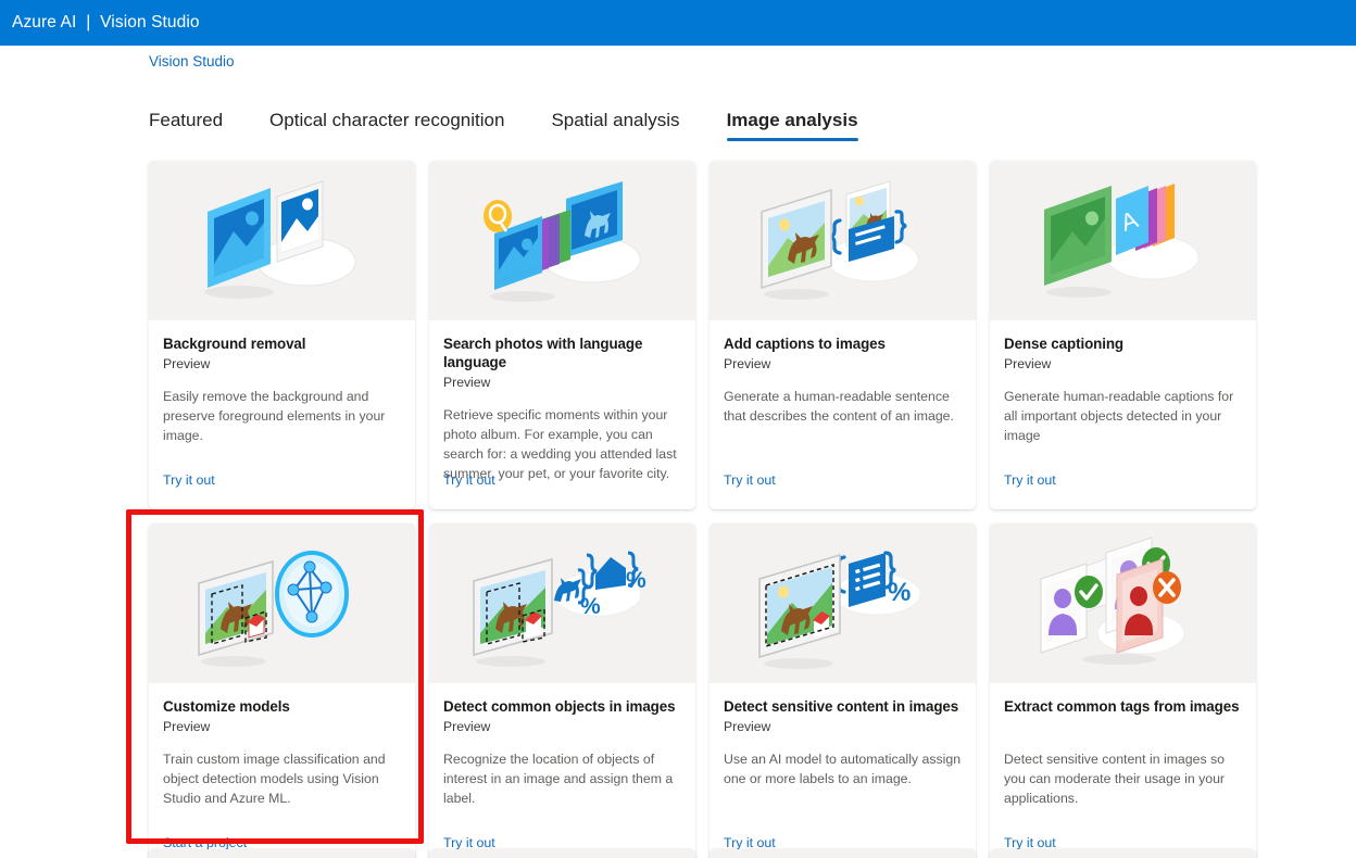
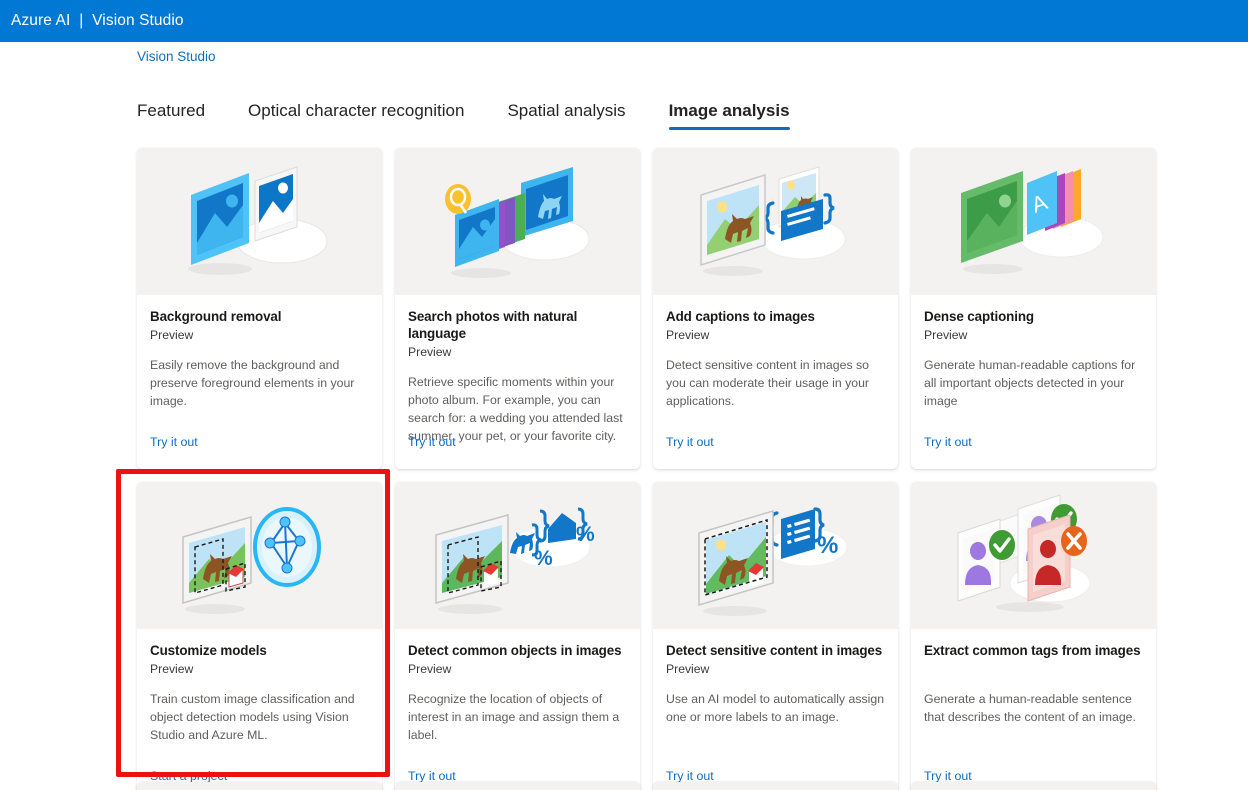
  Azure AI | Vision Studio
  Vision Studio
  Featured
  Optical character recognition
  Spatial analysis
  Image analysis
  Background removal
  Preview
  Easily remove the background and preserve foreground elements in your image.
  Try it out
- Search photos with language language
+ Search photos with natural language
  Preview
  Retrieve specific moments within your photo album. For example, you can search for: a wedding you attended last summer, your pet, or your favorite city.
  Try it out
  Add captions to images
  Preview
- Generate a human-readable sentence that describes the content of an image.
+ Detect sensitive content in images so you can moderate their usage in your applications.
  Try it out
  Dense captioning
  Preview
  Generate human-readable captions for all important objects detected in your image
  Try it out
  Customize models
  Preview
  Train custom image classification and object detection models using Vision Studio and Azure ML.
  Start a project
  %
  %
  Detect common objects in images
  Preview
  Recognize the location of objects of interest in an image and assign them a label.
  Try it out
  %
  Detect sensitive content in images
  Preview
  Use an AI model to automatically assign one or more labels to an image.
  Try it out
  Extract common tags from images
- Detect sensitive content in images so you can moderate their usage in your applications.
+ Generate a human-readable sentence that describes the content of an image.
  Try it out
